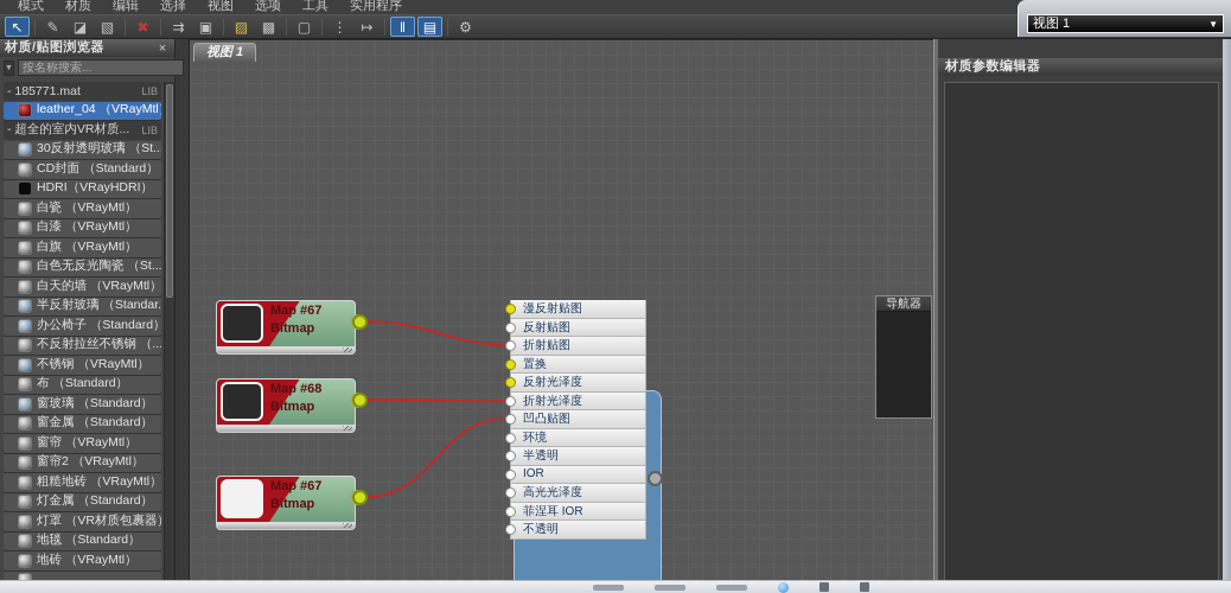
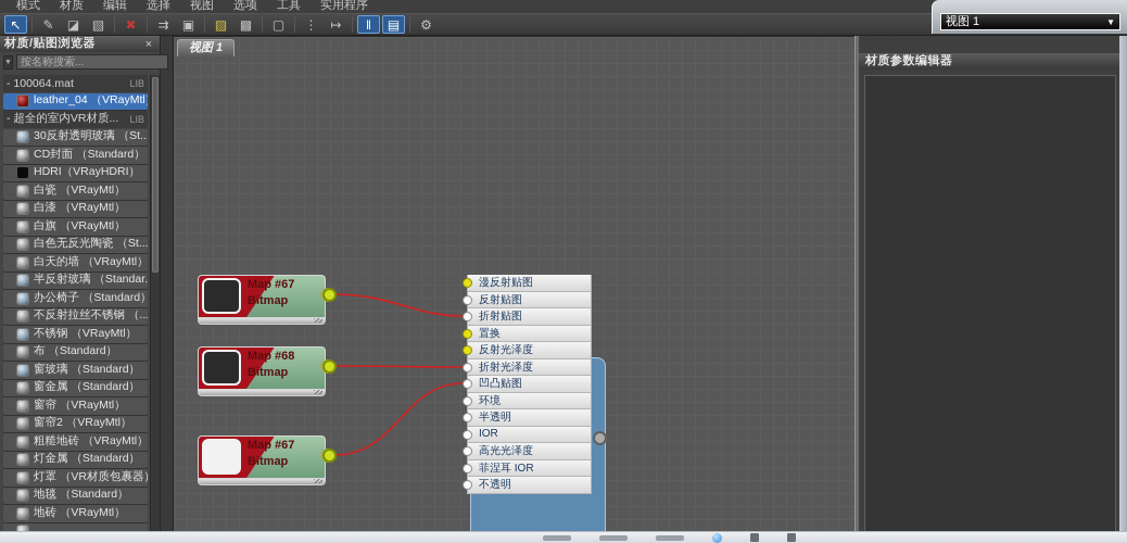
  模式
  材质
  编辑
  选择
  视图
  选项
  工具
  实用程序
  ↖
  ✎
  ◪
  ▧
  ✖
  ⇉
  ▣
  ▨
  ▩
  ▢
  ⋮
  ↦
  ‖
  ▤
  ⚙
  视图 1
  ▼
  材质/贴图浏览器
  ×
  按名称搜索...
- - 185771.mat
+ - 100064.mat
  LIB
  leather_04 （VRayMtl
  - 超全的室内VR材质...
  LIB
  30反射透明玻璃 （St..
  CD封面 （Standard）
  HDRI（VRayHDRI）
  白瓷 （VRayMtl）
  白漆 （VRayMtl）
  白旗 （VRayMtl）
  白色无反光陶瓷 （St...
  白天的墙 （VRayMtl）
  半反射玻璃 （Standar.
  办公椅子 （Standard）
  不反射拉丝不锈钢 （...
  不锈钢 （VRayMtl）
  布 （Standard）
  窗玻璃 （Standard）
  窗金属 （Standard）
  窗帘 （VRayMtl）
  窗帘2 （VRayMtl）
  粗糙地砖 （VRayMtl）
  灯金属 （Standard）
  灯罩 （VR材质包裹器
  地毯 （Standard）
  地砖 （VRayMtl）
  视图 1
  Map #67
  Bitmap
  Map #68
  Bitmap
  Map #67
  Bitmap
  漫反射贴图
  反射贴图
  折射贴图
  置换
  反射光泽度
  折射光泽度
  凹凸贴图
  环境
  半透明
  IOR
  高光光泽度
  菲涅耳 IOR
  不透明
- 导航器
  材质参数编辑器
